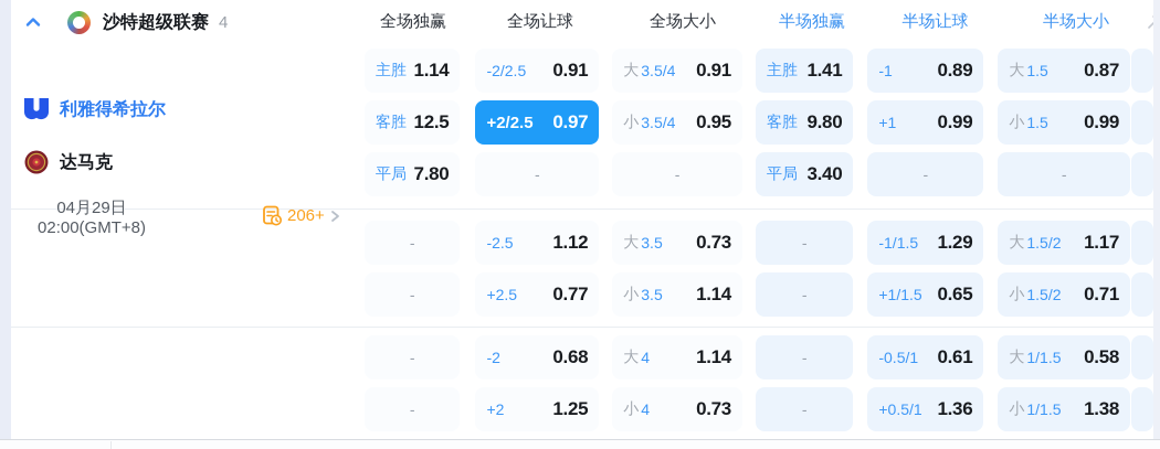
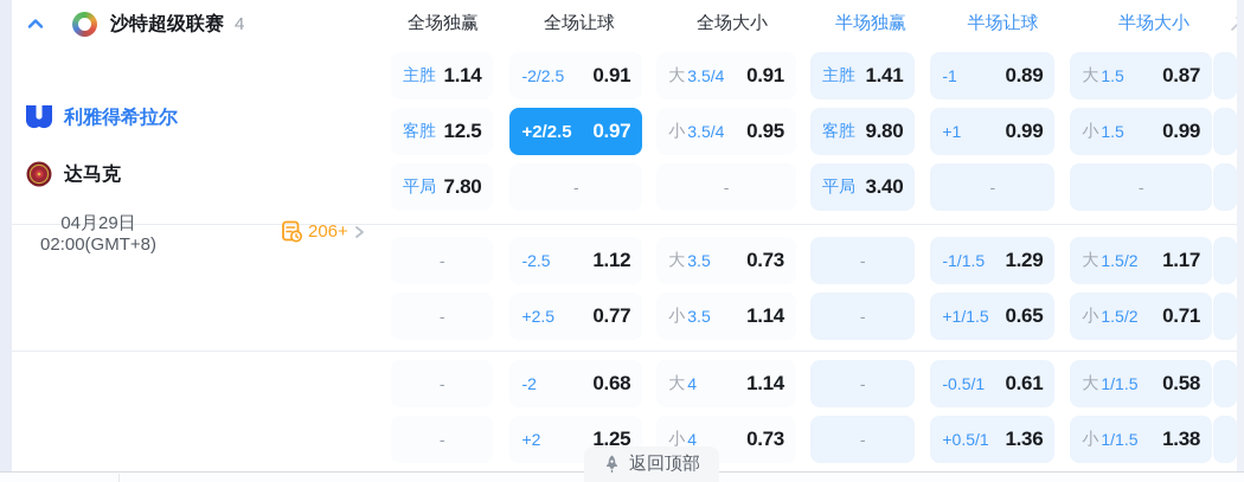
  沙特超级联赛
  4
  全场独赢
  全场让球
  全场大小
  半场独赢
  半场让球
  半场大小
  利雅得希拉尔
  达马克
  04月29日
  02:00(GMT+8)
  206+
  主胜
  1.14
  -2/2.5
  0.91
  大
  3.5/4
  0.91
  主胜
  1.41
  -1
  0.89
  大
  1.5
  0.87
  客胜
  12.5
  +2/2.5
  0.97
  小
  3.5/4
  0.95
  客胜
  9.80
  +1
  0.99
  小
  1.5
  0.99
  平局
  7.80
  -
  -
  平局
  3.40
  -
  -
  -
  -2.5
  1.12
  大
  3.5
  0.73
  -
  -1/1.5
  1.29
  大
  1.5/2
  1.17
  -
  +2.5
  0.77
  小
  3.5
  1.14
  -
  +1/1.5
  0.65
  小
  1.5/2
  0.71
  -
  -2
  0.68
  大
  4
  1.14
  -
  -0.5/1
  0.61
  大
  1/1.5
  0.58
  -
  +2
  1.25
  小
  4
  0.73
  -
  +0.5/1
  1.36
  小
  1/1.5
  1.38
+ 返回顶部
